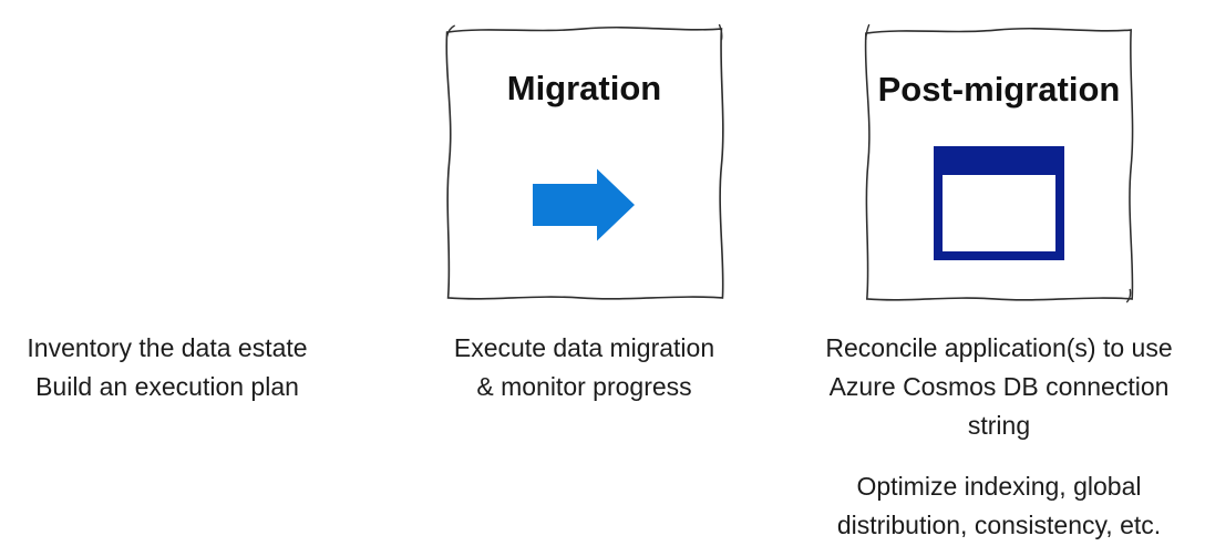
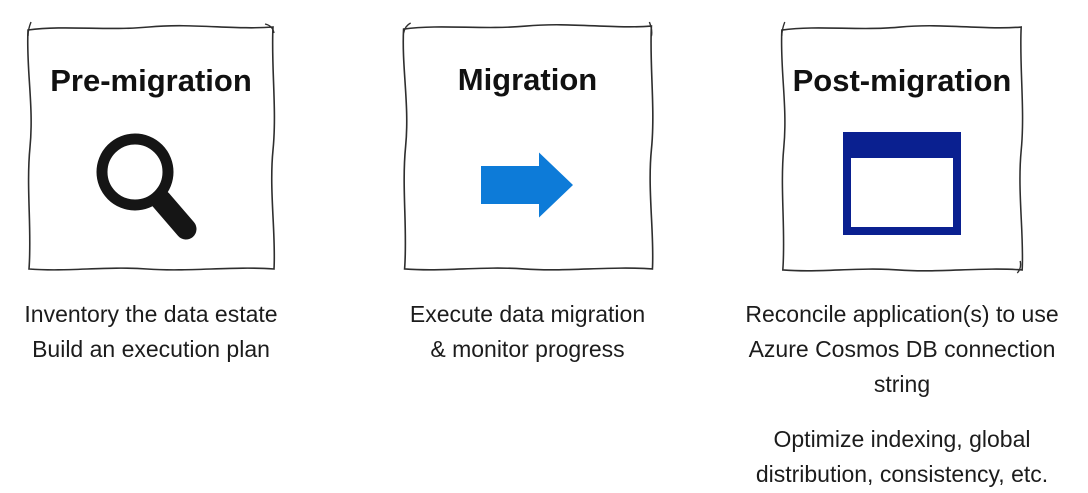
+ Pre-migration
  Inventory the data estate
  Build an execution plan
  Migration
  Execute data migration
  & monitor progress
  Post-migration
  Reconcile application(s) to use
  Azure Cosmos DB connection
  string
  Optimize indexing, global
  distribution, consistency, etc.
